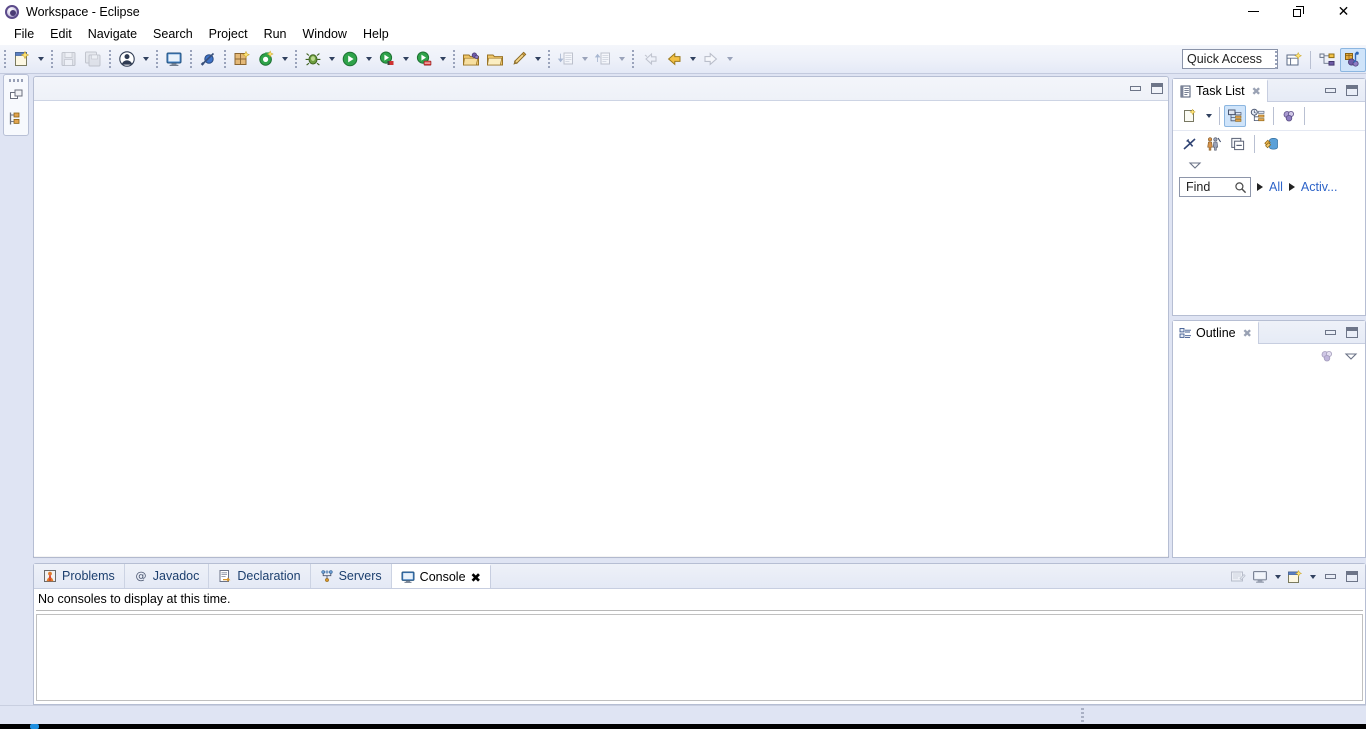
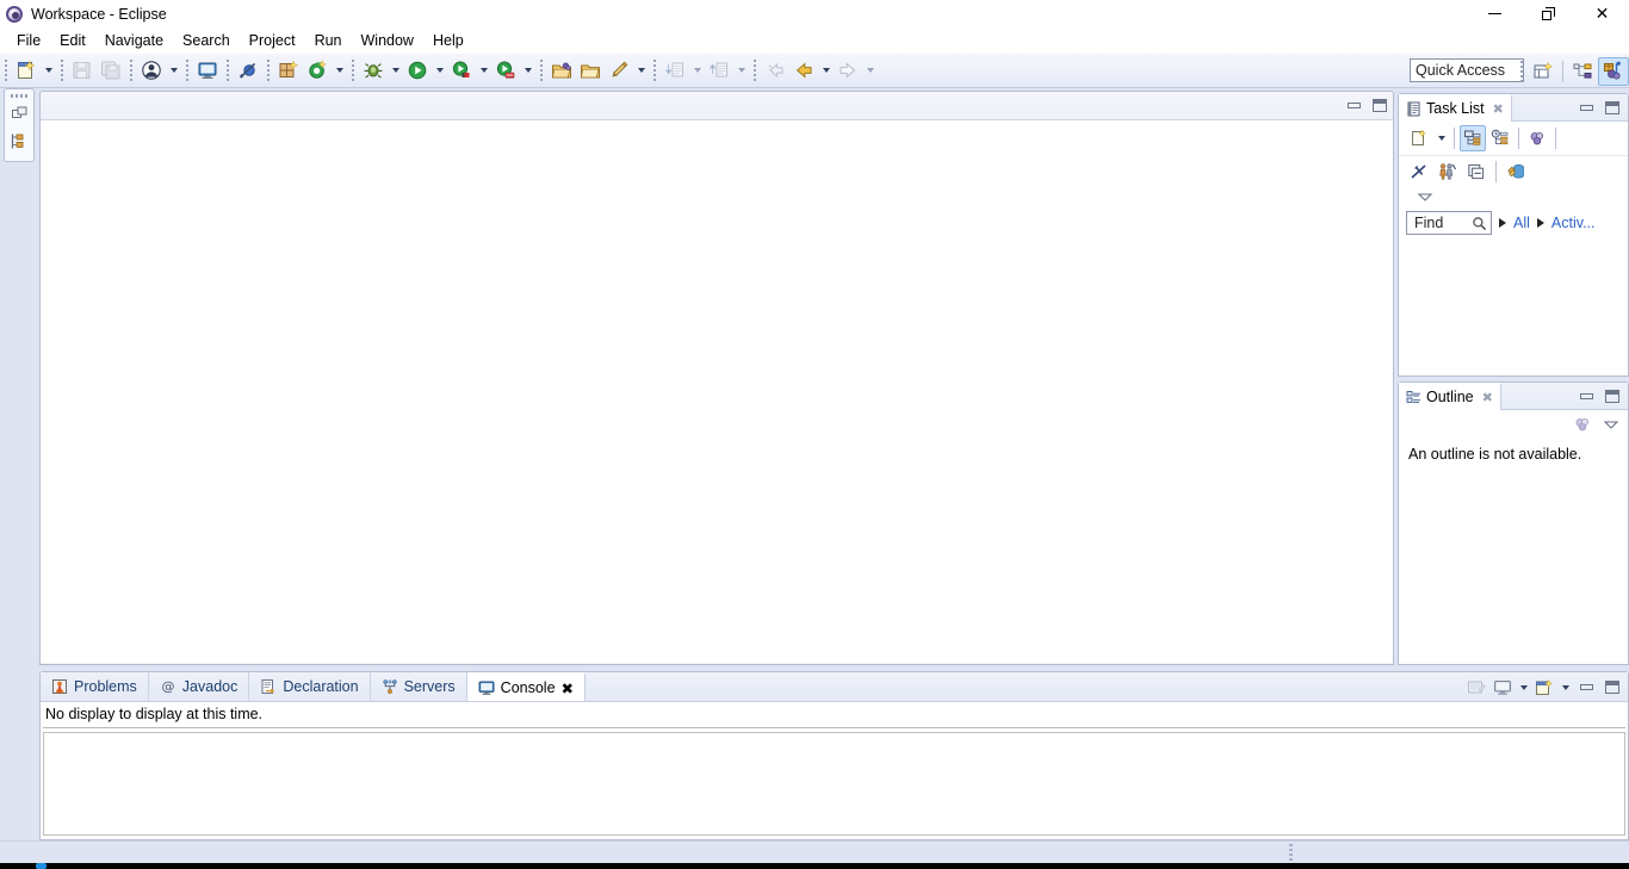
  Workspace - Eclipse
  ✕
  File
  Edit
  Navigate
  Search
  Project
  Run
  Window
  Help
  Quick Access
  Task List
  ✖
  Find
  All
  Activ...
  Outline
  ✖
+ An outline is not available.
  Problems
  @
  Javadoc
  Declaration
  Servers
  Console
  ✖
- No consoles to display at this time.
+ No display to display at this time.
